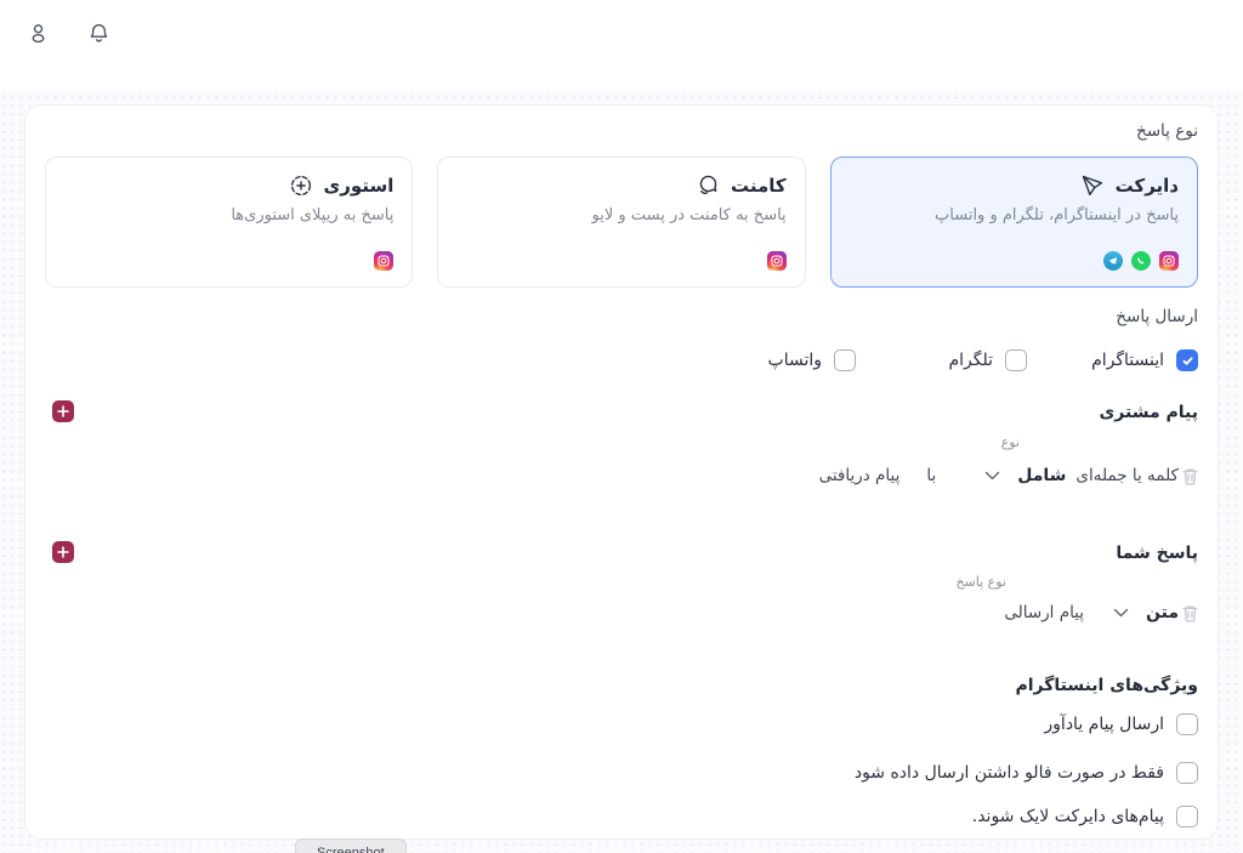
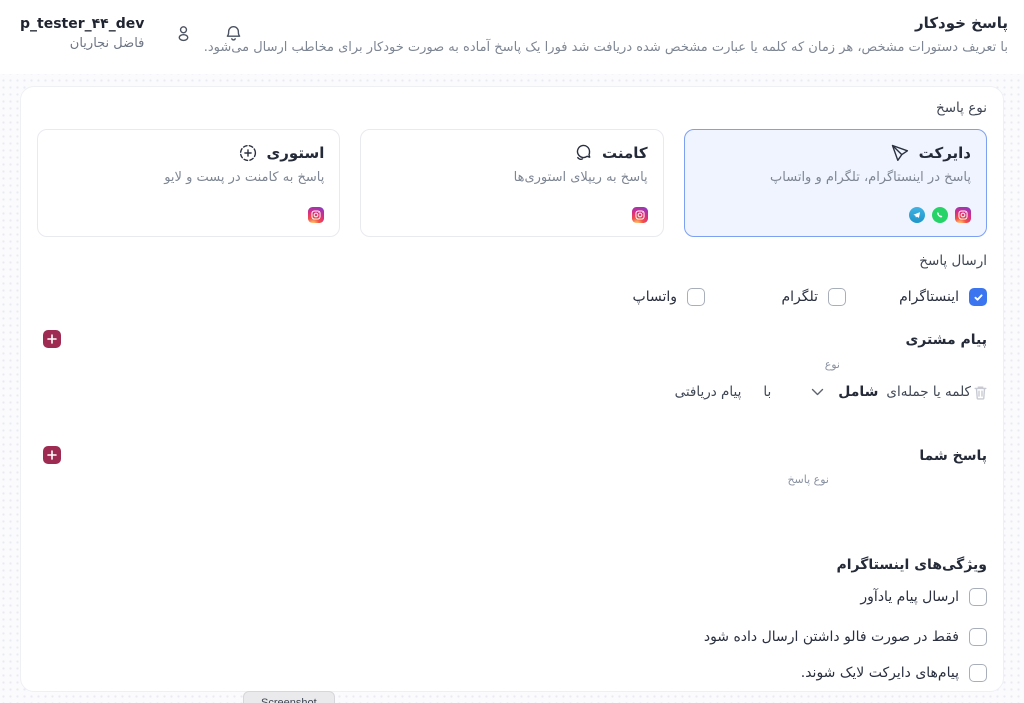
+ پاسخ خودکار
+ با تعریف دستورات مشخص، هر زمان که کلمه یا عبارت مشخص شده دریافت شد فورا یک پاسخ آماده به صورت خودکار برای مخاطب ارسال می‌شود.
+ p_tester_۴۴_dev
+ فاضل نجاریان
  نوع پاسخ
  دایرکت
  پاسخ در اینستاگرام، تلگرام و واتساپ
  کامنت
- پاسخ به کامنت در پست و لایو
+ پاسخ به ریپلای استوری‌ها
  استوری
- پاسخ به ریپلای استوری‌ها
+ پاسخ به کامنت در پست و لایو
  ارسال پاسخ
  اینستاگرام
  تلگرام
  واتساپ
  پیام مشتری
  نوع
  کلمه یا جمله‌ای
  شامل
  با
  پیام دریافتی
  پاسخ شما
  نوع پاسخ
- متن
- پیام ارسالی
  ویژگی‌های اینستاگرام
  ارسال پیام یادآور
  فقط در صورت فالو داشتن ارسال داده شود
  پیام‌های دایرکت لایک شوند.
